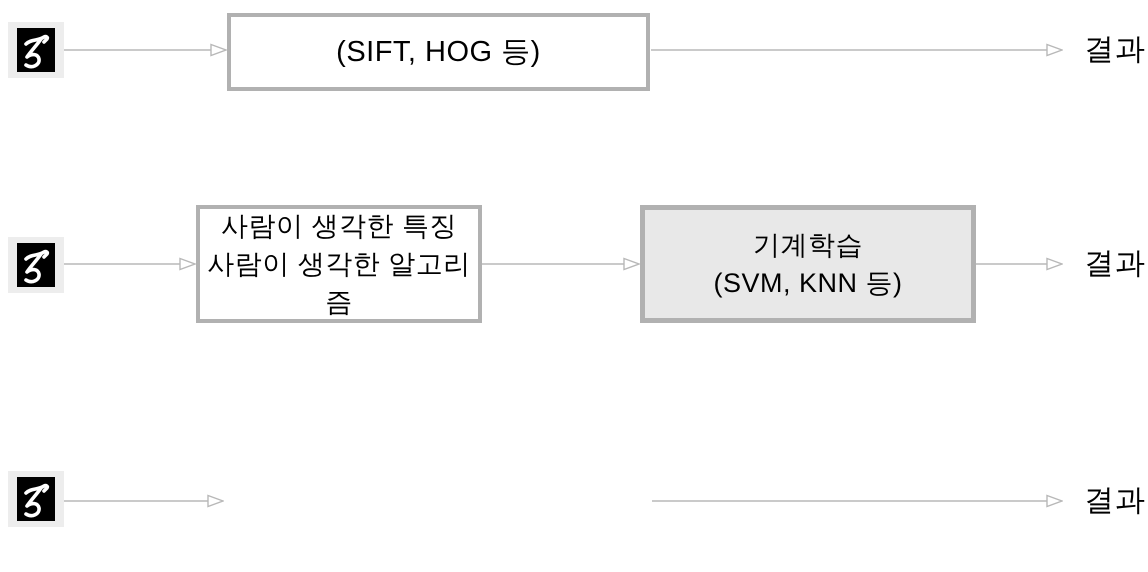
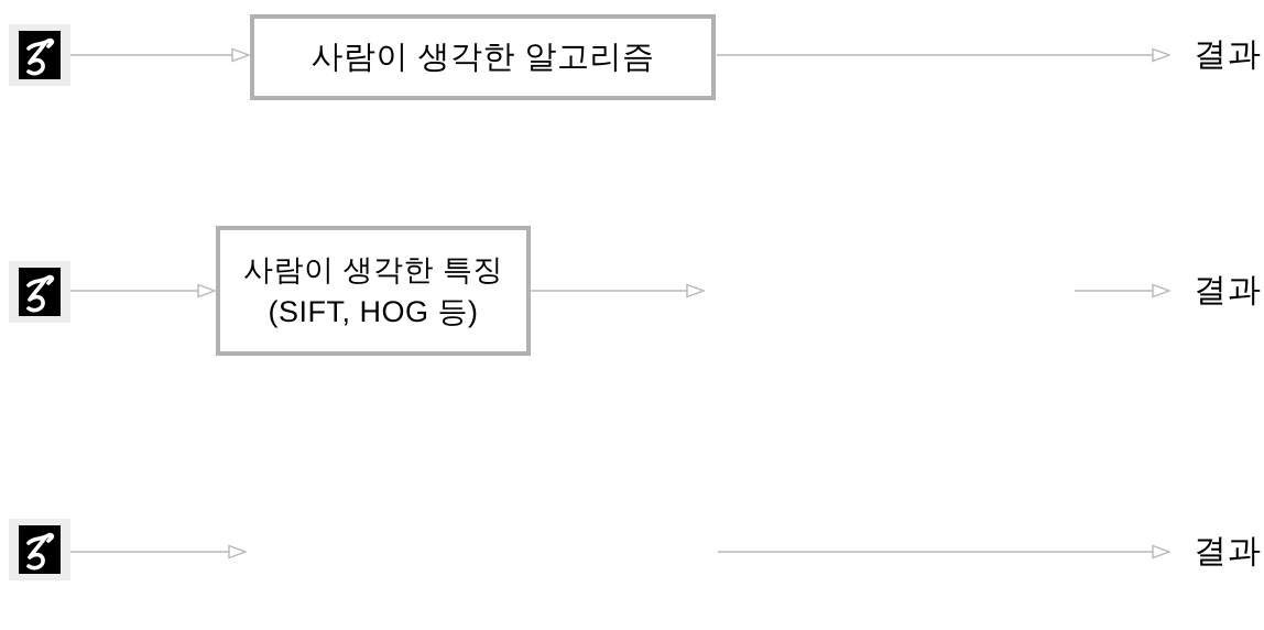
- (SIFT, HOG 등)
+ 사람이 생각한 알고리즘
  결과
  사람이 생각한 특징
- 사람이 생각한 알고리즘
+ (SIFT, HOG 등)
- 기계학습
- (SVM, KNN 등)
  결과
  결과
